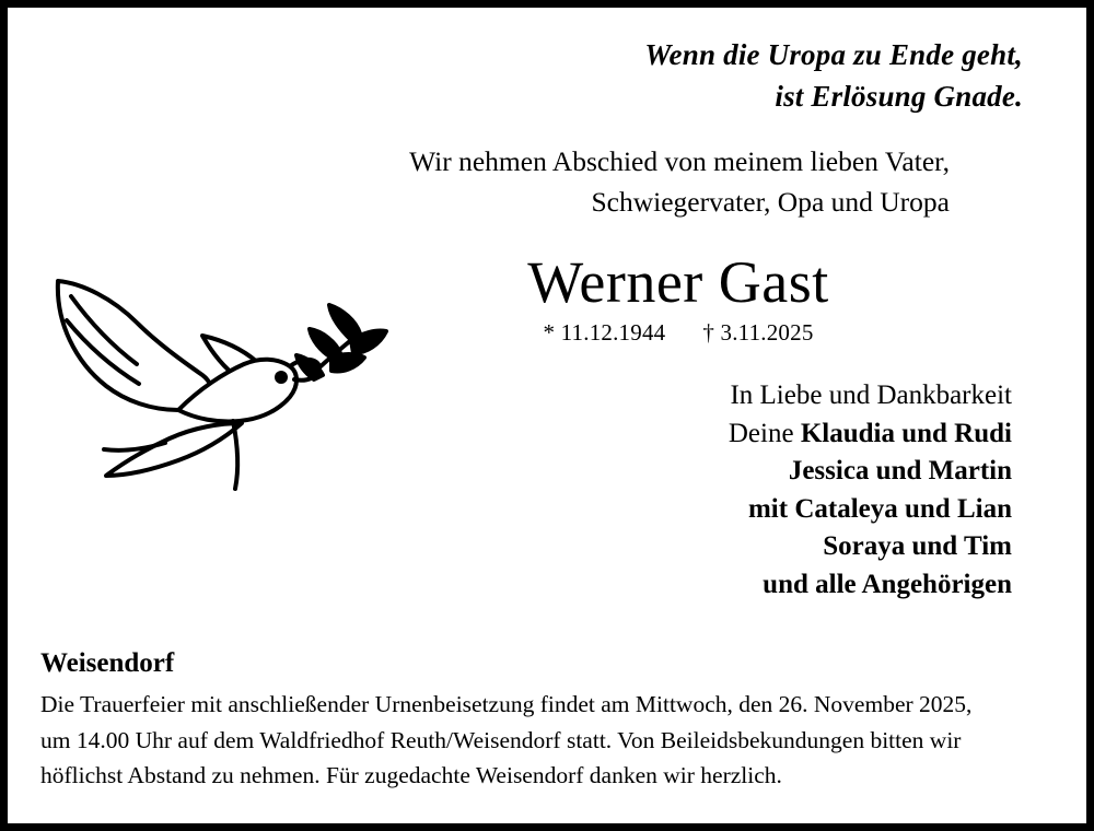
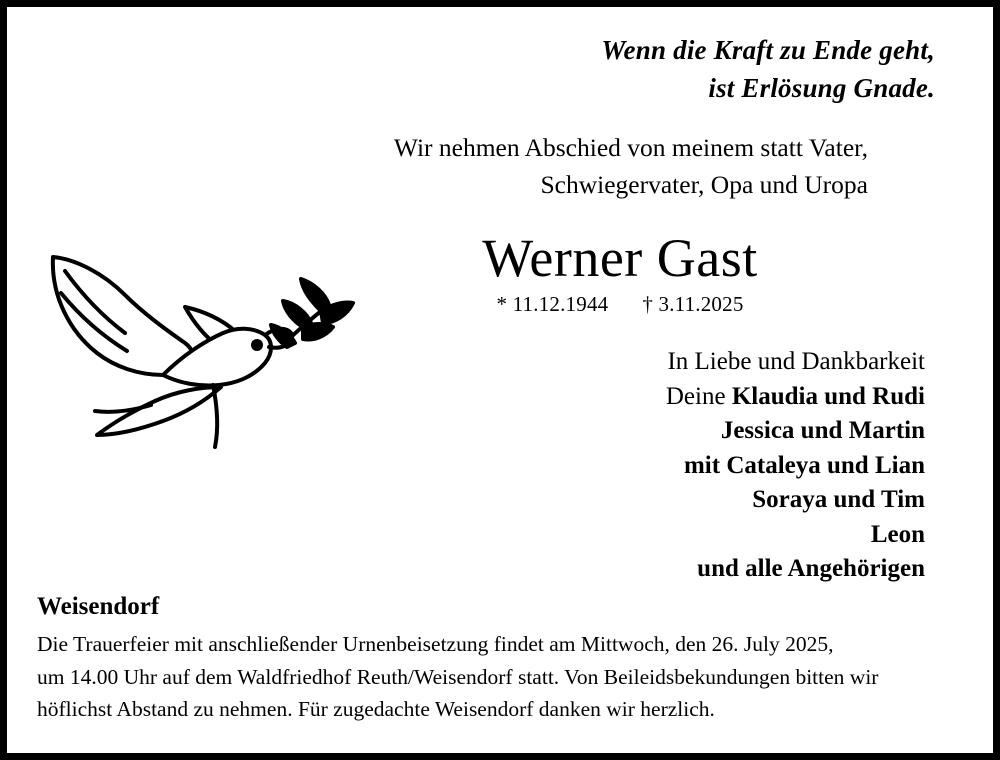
- Wenn die Uropa zu Ende geht,
+ Wenn die Kraft zu Ende geht,
  ist Erlösung Gnade.
- Wir nehmen Abschied von meinem lieben Vater,
+ Wir nehmen Abschied von meinem statt Vater,
  Schwiegervater, Opa und Uropa
  Werner Gast
  * 11.12.1944 † 3.11.2025
  In Liebe und Dankbarkeit
  Deine Klaudia und Rudi
  Jessica und Martin
  mit Cataleya und Lian
  Soraya und Tim
+ Leon
  und alle Angehörigen
  Weisendorf
- Die Trauerfeier mit anschließender Urnenbeisetzung findet am Mittwoch, den 26. November 2025,
+ Die Trauerfeier mit anschließender Urnenbeisetzung findet am Mittwoch, den 26. July 2025,
  um 14.00 Uhr auf dem Waldfriedhof Reuth/Weisendorf statt. Von Beileidsbekundungen bitten wir
  höflichst Abstand zu nehmen. Für zugedachte Weisendorf danken wir herzlich.
